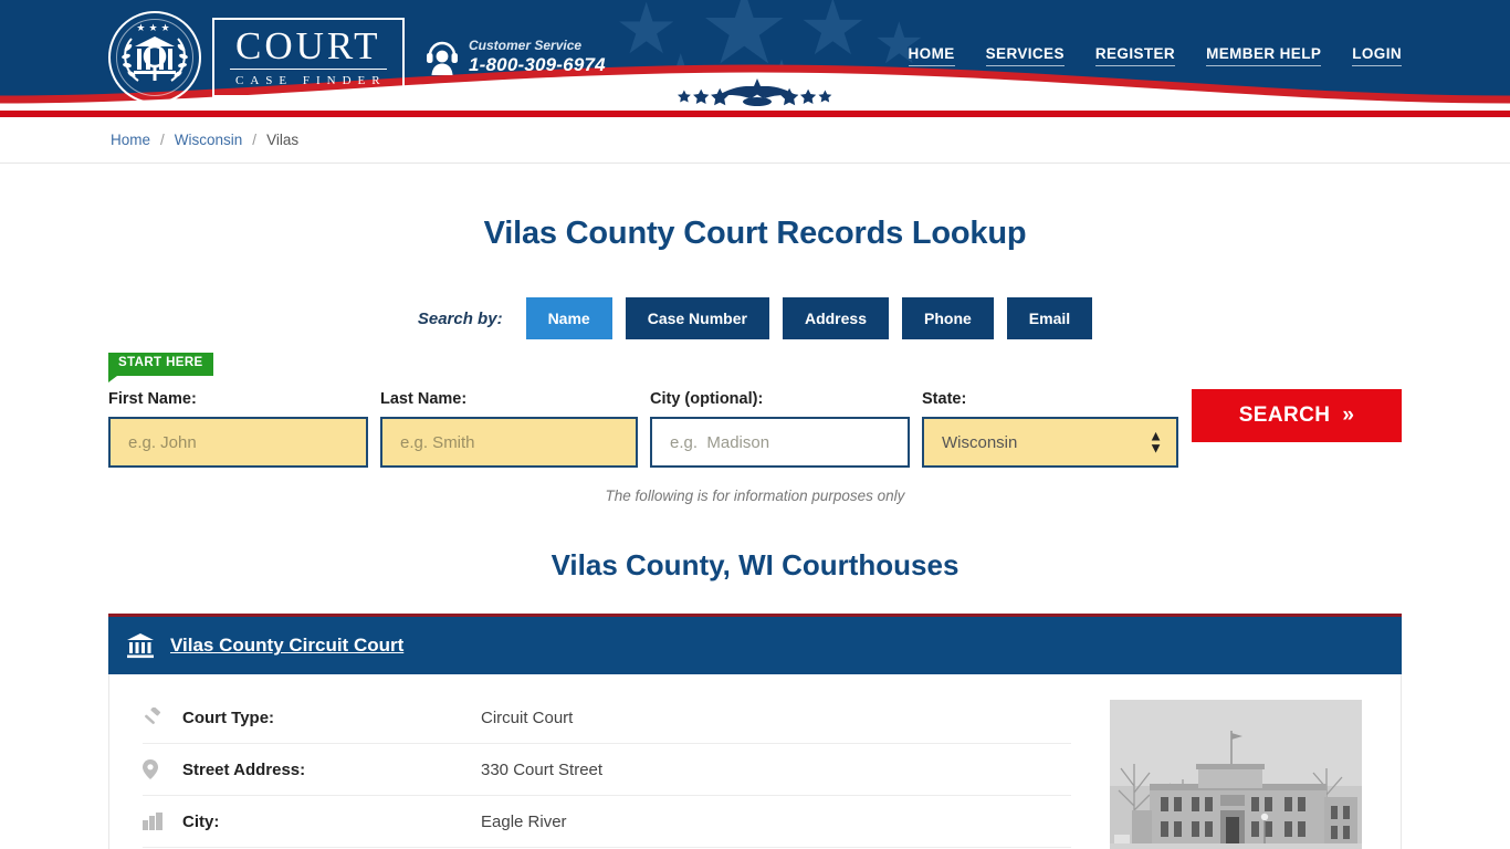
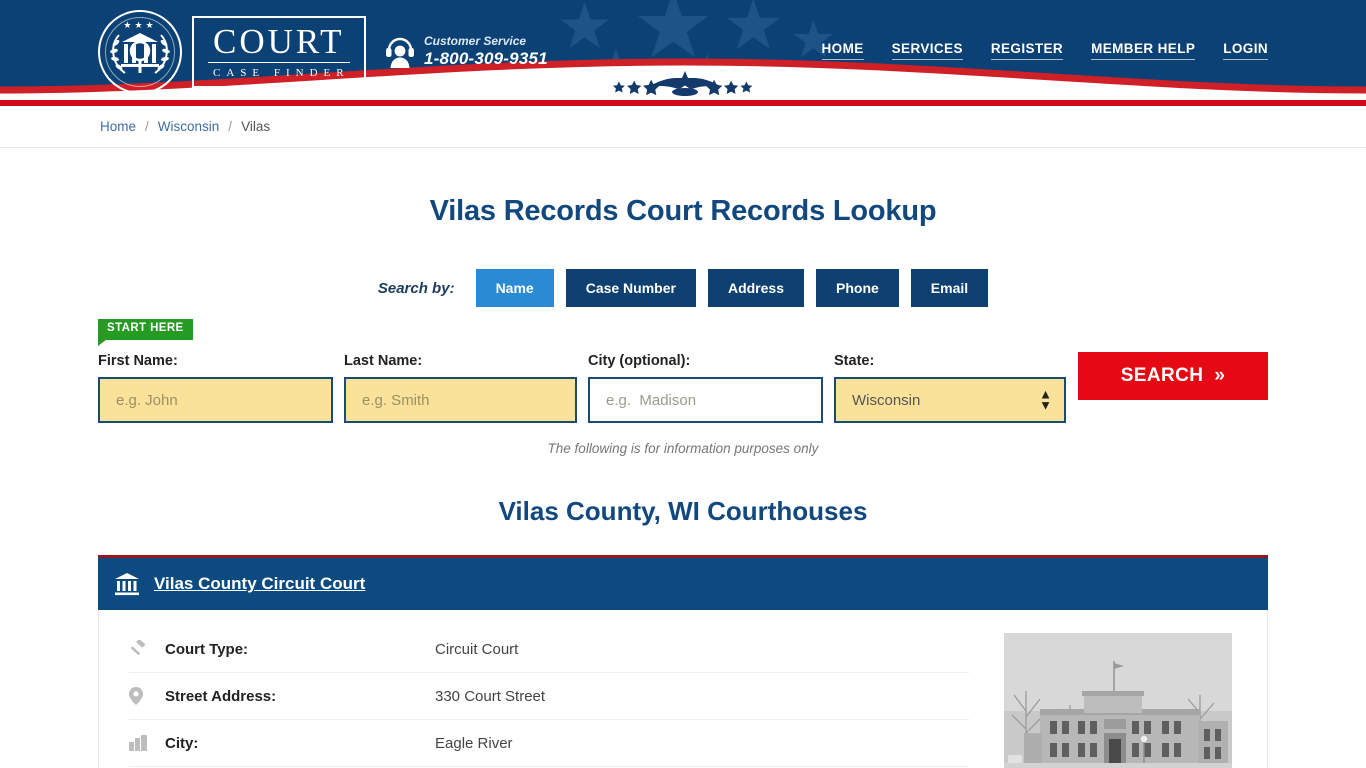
  ★
  ★
  ★
  ★
  ★★★
  COURT
  CASE FINDER
  Customer Service
- 1-800-309-6974
+ 1-800-309-9351
  HOME
  SERVICES
  REGISTER
  MEMBER HELP
  LOGIN
  Home
  /
  Wisconsin
  /
  Vilas
- Vilas County Court Records Lookup
+ Vilas Records Court Records Lookup
  Search by:
  Name
  Case Number
  Address
  Phone
  Email
  START HERE
  First Name:
  e.g. John
  Last Name:
  e.g. Smith
  City (optional):
  e.g. Madison
  State:
  Wisconsin
  ▲
  ▼
  SEARCH
  »
  The following is for information purposes only
  Vilas County, WI Courthouses
  Vilas County Circuit Court
  Court Type:
  Circuit Court
  Street Address:
  330 Court Street
  City:
  Eagle River
